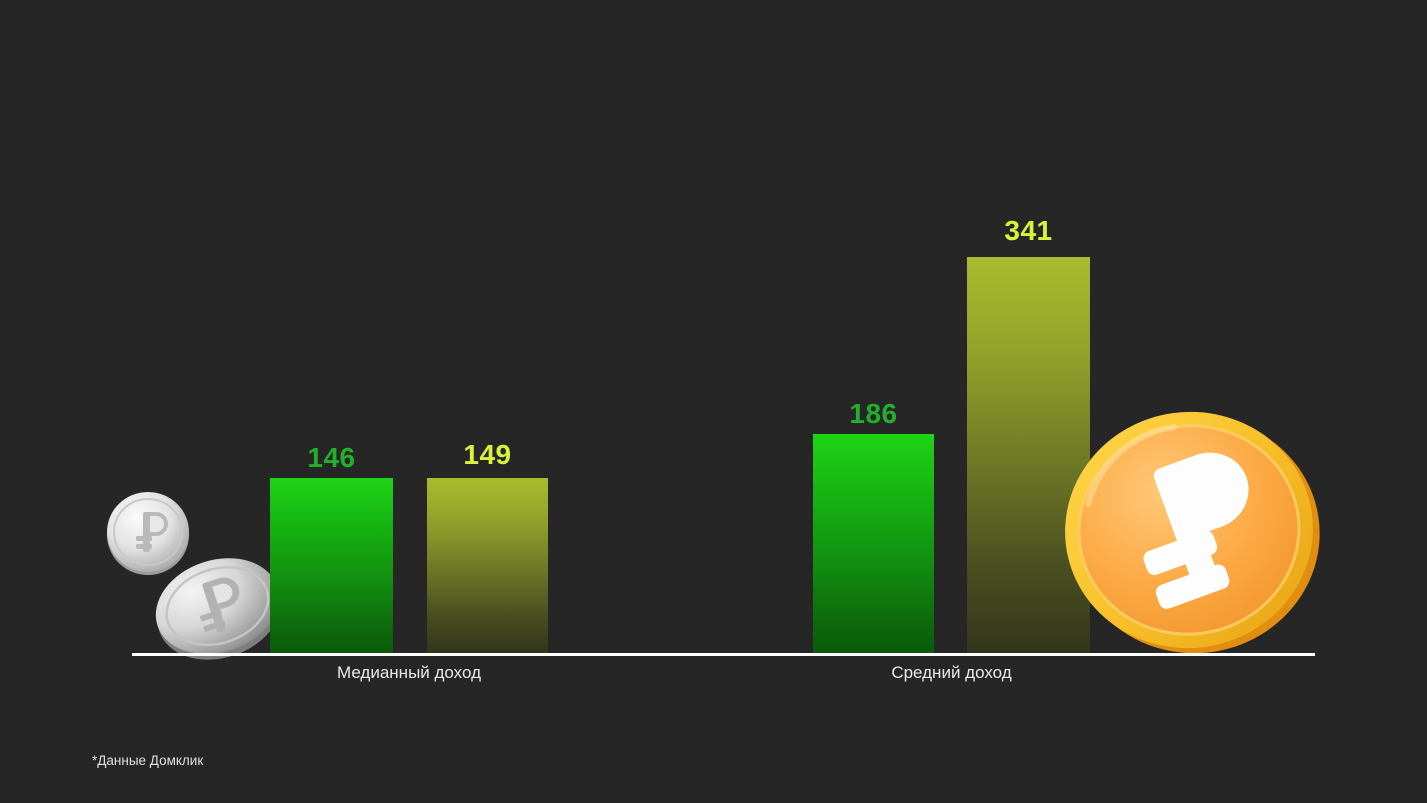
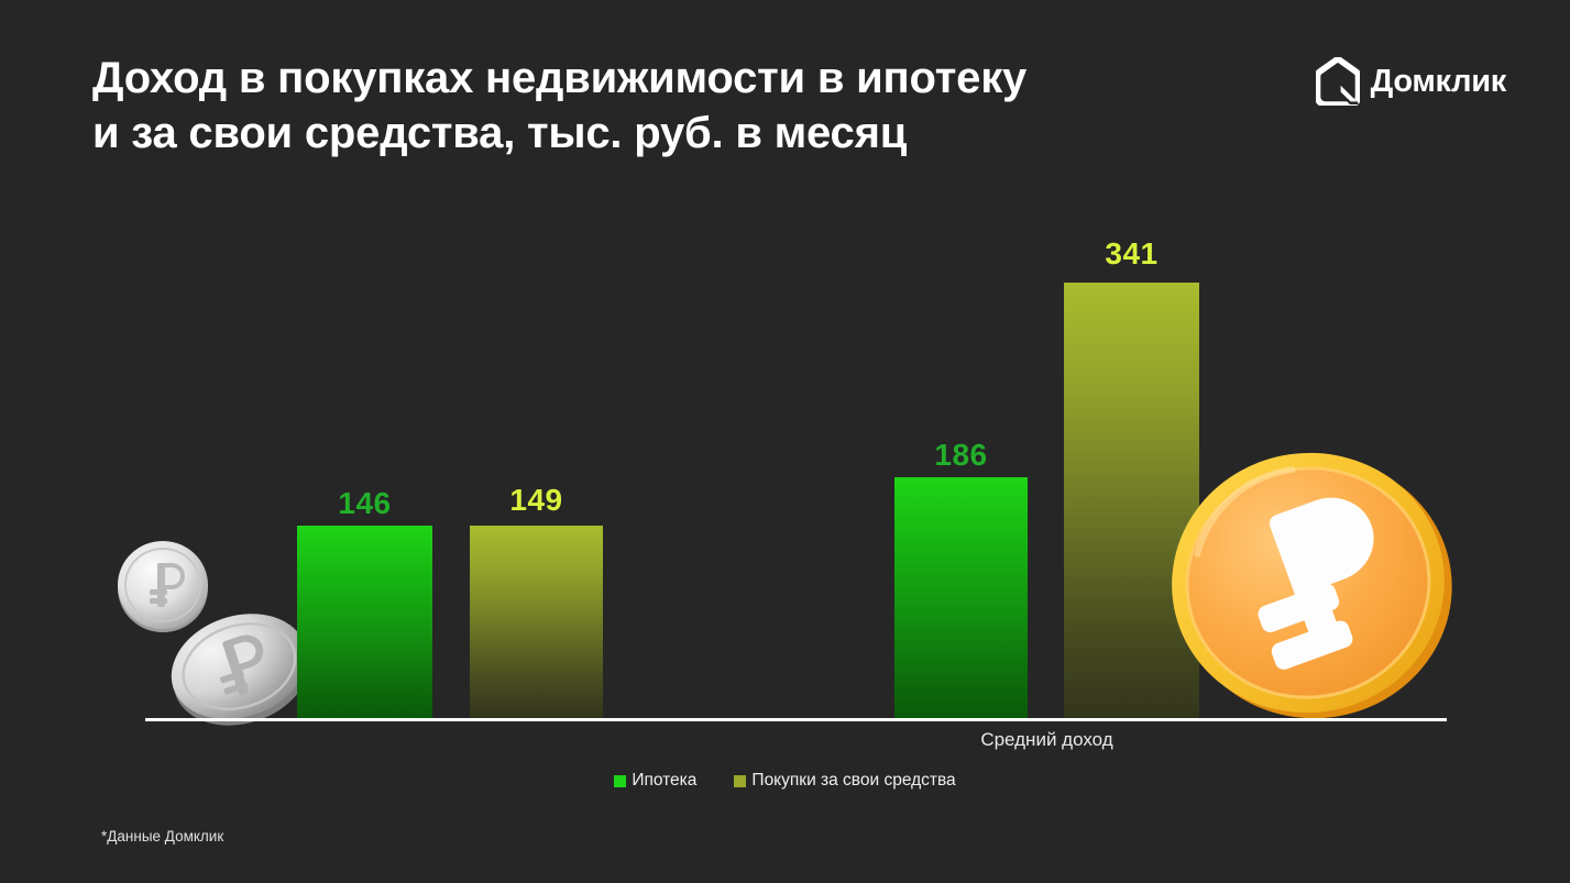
+ Доход в покупках недвижимости в ипотеку
+ и за свои средства, тыс. руб. в месяц
+ Домклик
  146
  149
  186
  341
- Медианный доход
  Средний доход
+ Ипотека
+ Покупки за свои средства
  *Данные Домклик
